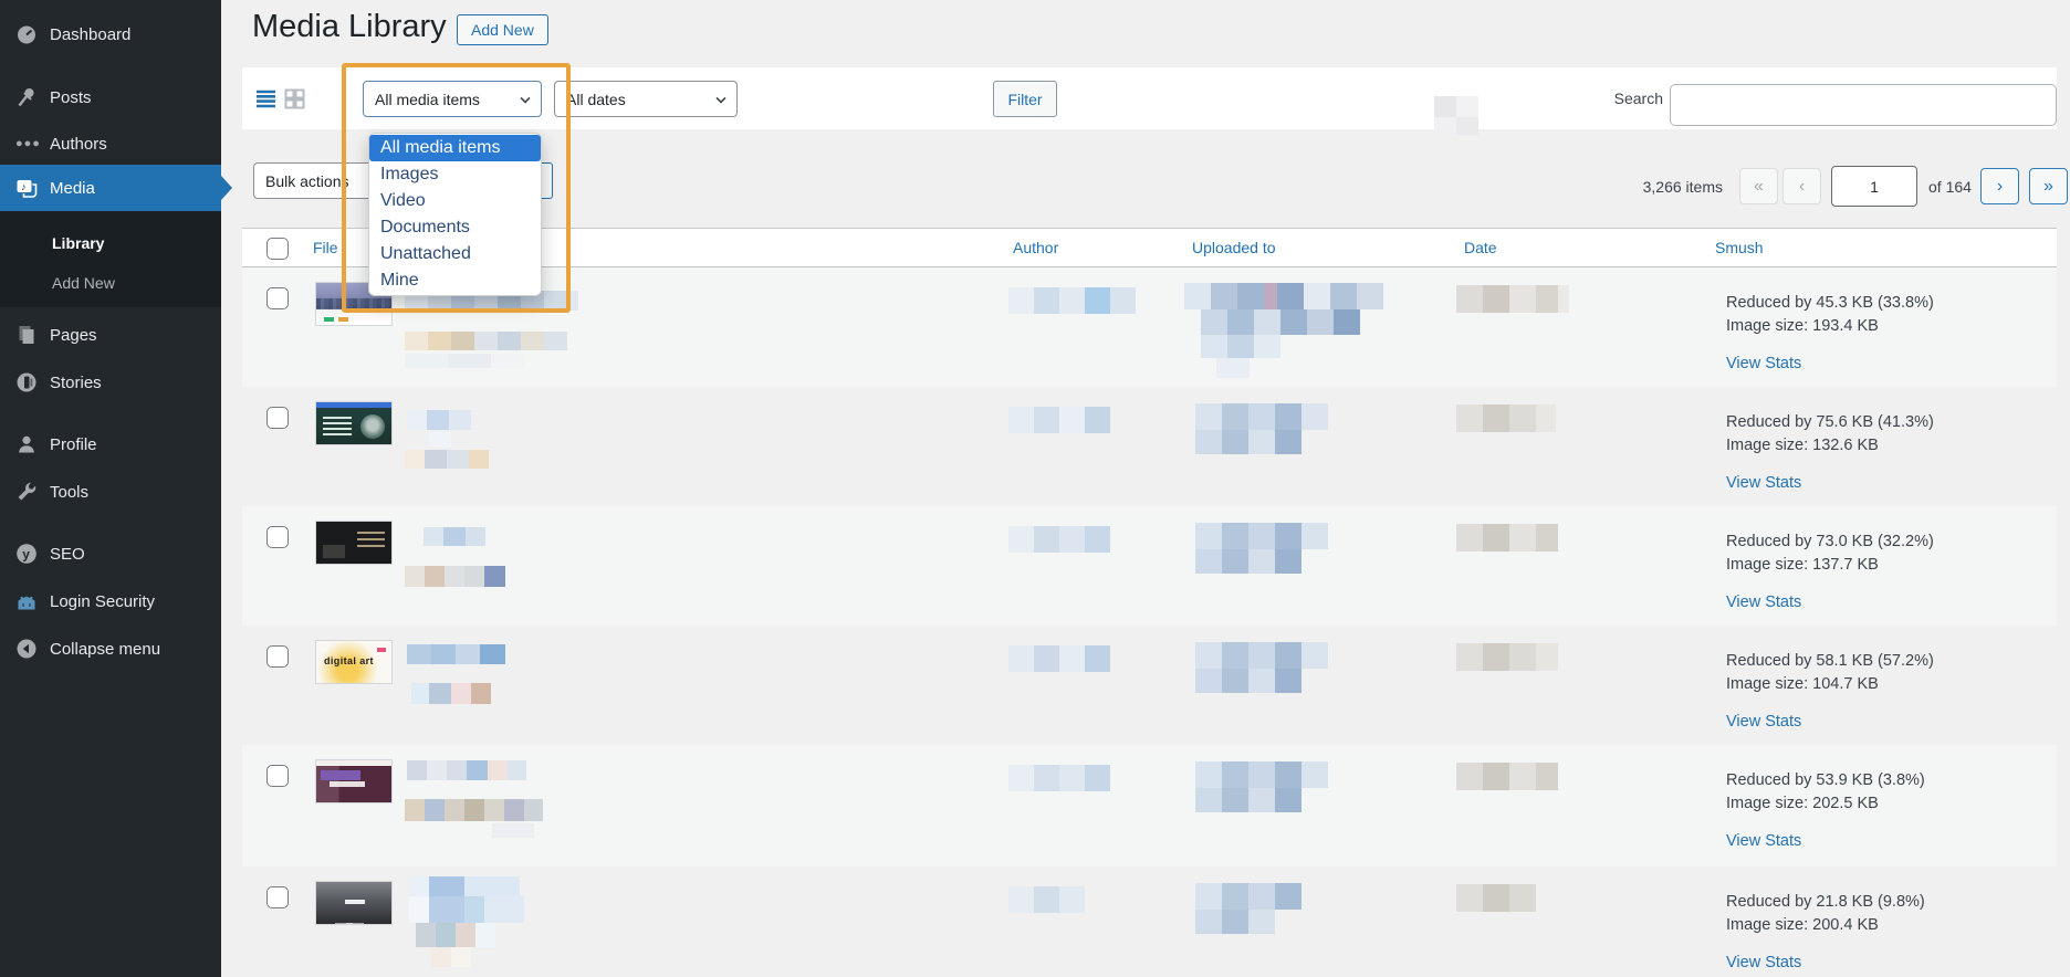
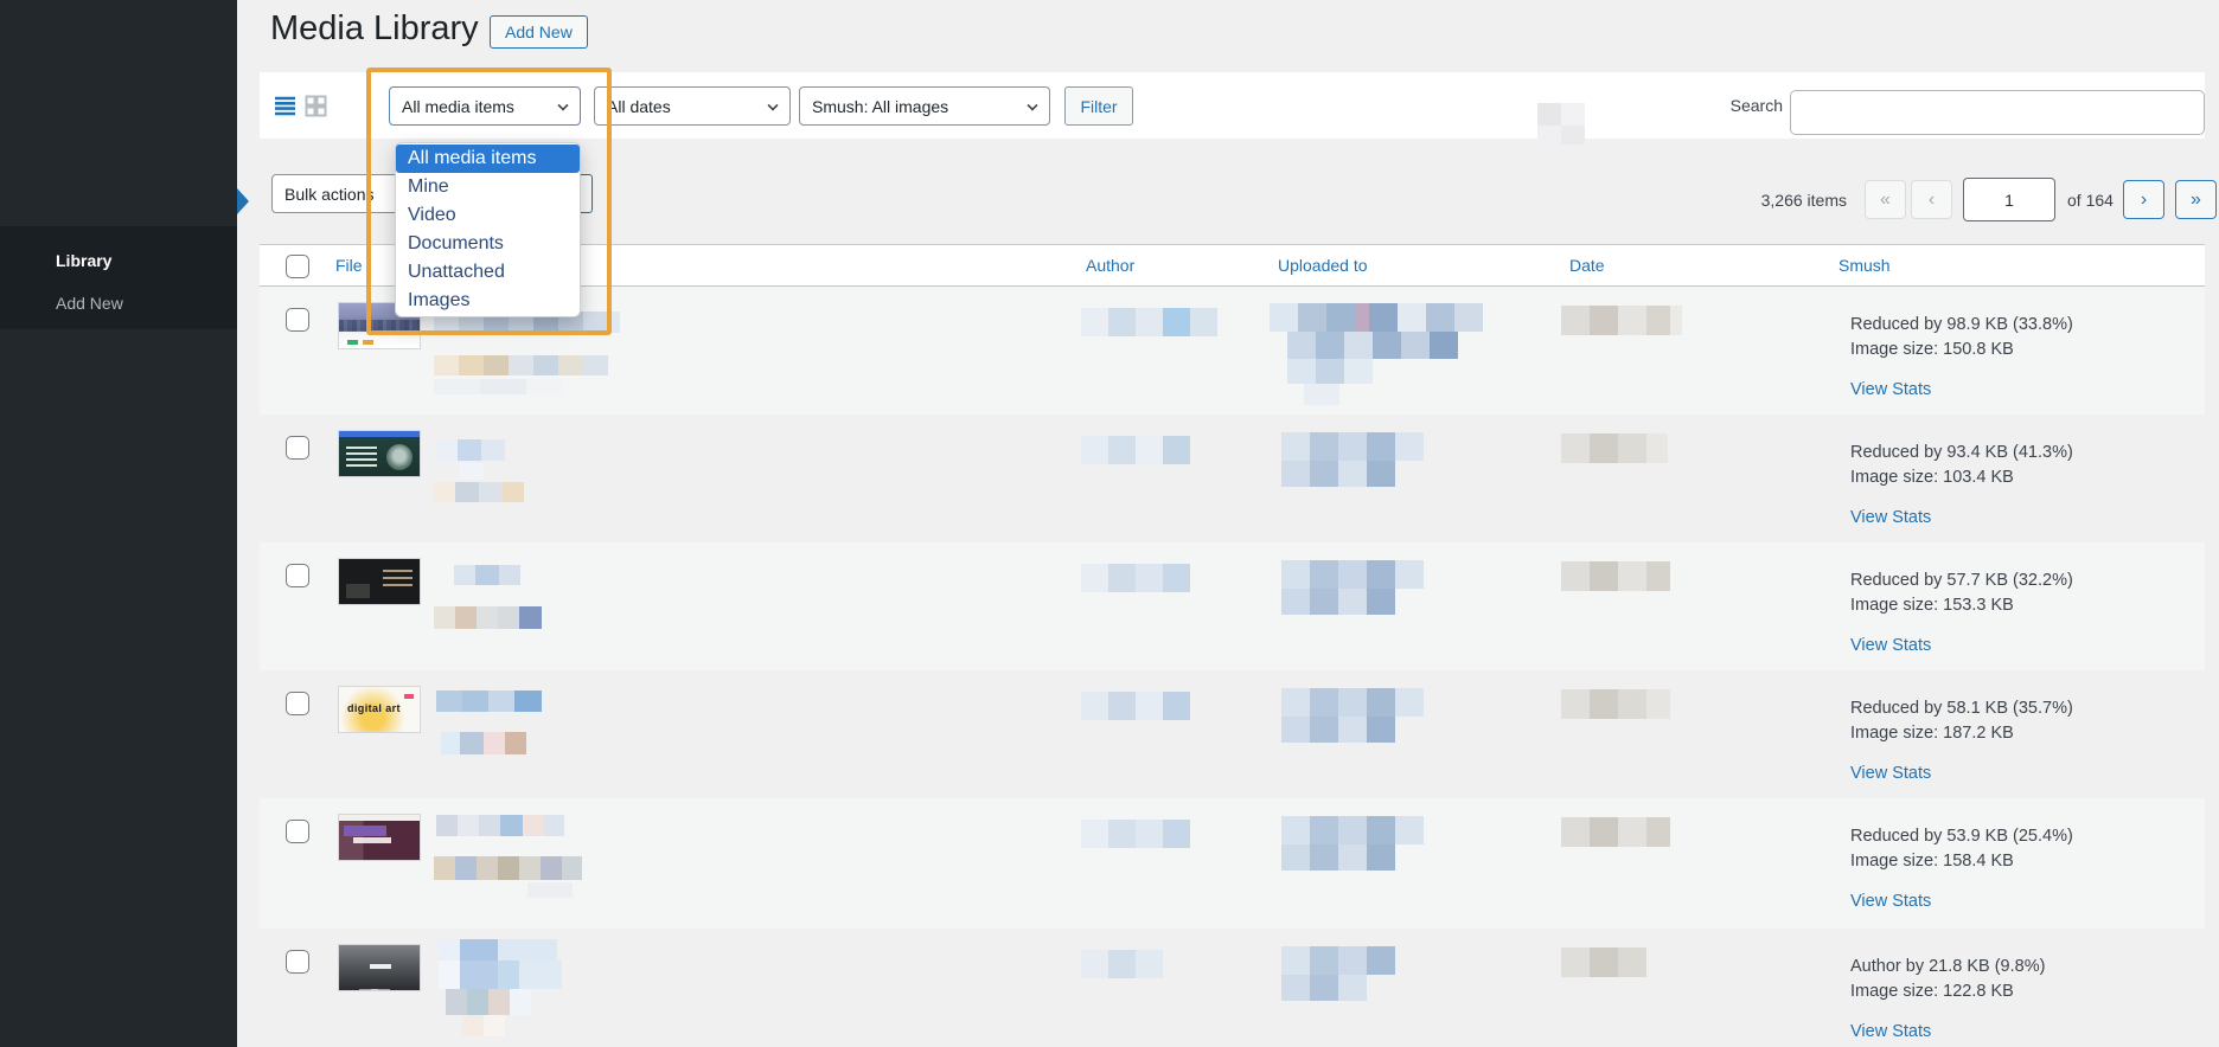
- Dashboard
- Posts
- ●●●
- Authors
- ♪
- Media
- Pages
- Stories
- Profile
- Tools
- y
- SEO
- Login Security
- Collapse menu
  Library
  Add New
  Media Library
  Add New
  All media items
  All dates
+ Smush: All images
  Filter
  Search
  Bulk actions
  3,266 items
  «
  ‹
  1
  of 164
  ›
  »
  File
  Author
  Uploaded to
  Date
  Smush
- Reduced by 45.3 KB (33.8%)
+ Reduced by 98.9 KB (33.8%)
- Image size: 193.4 KB
+ Image size: 150.8 KB
  View Stats
- Reduced by 75.6 KB (41.3%)
+ Reduced by 93.4 KB (41.3%)
- Image size: 132.6 KB
+ Image size: 103.4 KB
  View Stats
- Reduced by 73.0 KB (32.2%)
+ Reduced by 57.7 KB (32.2%)
- Image size: 137.7 KB
+ Image size: 153.3 KB
  View Stats
  digital art
- Reduced by 58.1 KB (57.2%)
+ Reduced by 58.1 KB (35.7%)
- Image size: 104.7 KB
+ Image size: 187.2 KB
  View Stats
- Reduced by 53.9 KB (3.8%)
+ Reduced by 53.9 KB (25.4%)
- Image size: 202.5 KB
+ Image size: 158.4 KB
  View Stats
- Reduced by 21.8 KB (9.8%)
+ Author by 21.8 KB (9.8%)
- Image size: 200.4 KB
+ Image size: 122.8 KB
  View Stats
  All media items
- Images
+ Mine
  Video
  Documents
  Unattached
- Mine
+ Images
